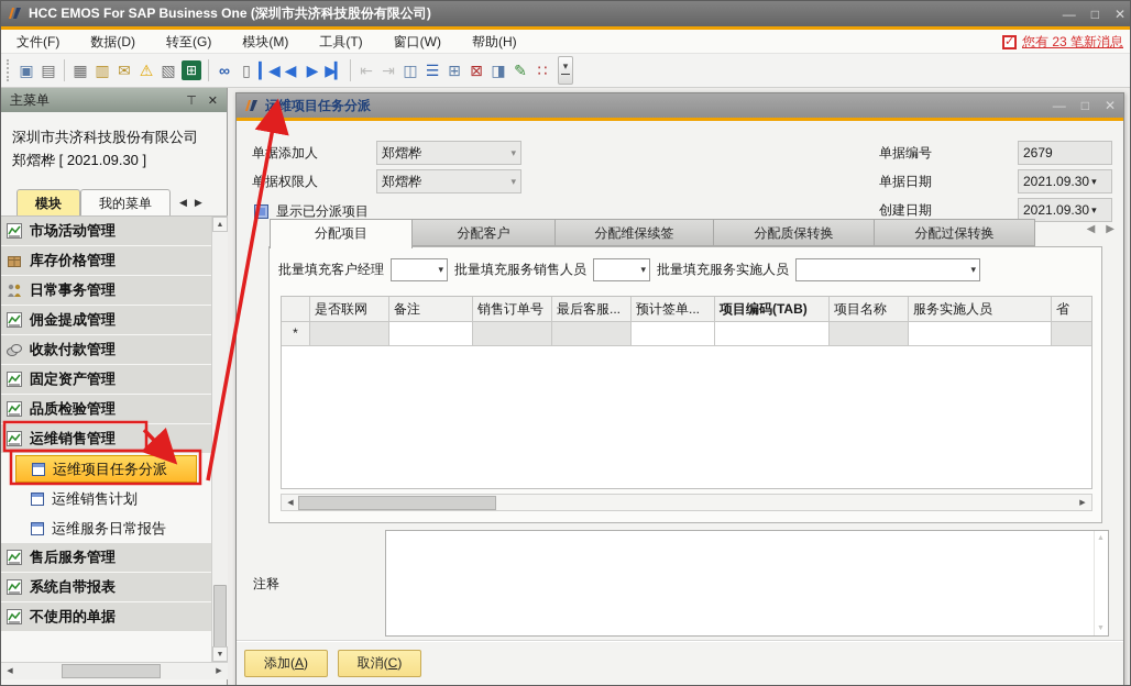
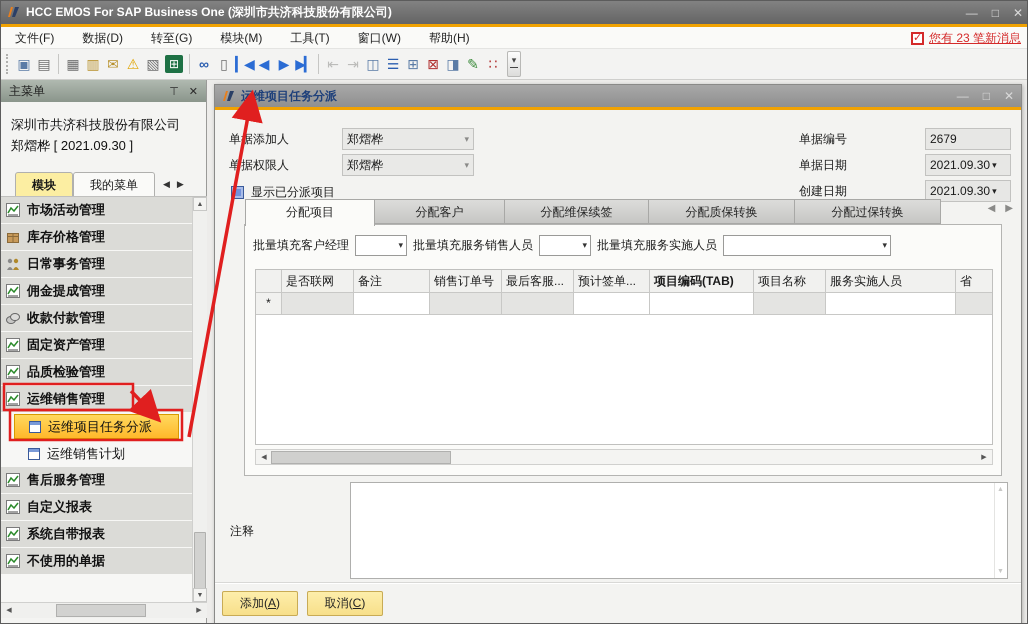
  HCC EMOS For SAP Business One (深圳市共济科技股份有限公司)
  —
  □
  ✕
  文件(F)
  数据(D)
  转至(G)
  模块(M)
  工具(T)
  窗口(W)
  帮助(H)
  ✓
  您有 23 笔新消息
  ▣
  ▤
  ▦
  ▥
  ✉
  ⚠
  ▧
  ⊞
  ∞
  ▯
  ▎◀
  ◀
  ▶
  ▶▎
  ⇤
  ⇥
  ◫
  ☰
  ⊞
  ⊠
  ◨
  ✎
  ∷
  ▾
  主菜单
  ⊤
  ✕
  深圳市共济科技股份有限公司
  郑熠桦 [ 2021.09.30 ]
  模块
  我的菜单
  ◀
  ▶
  市场活动管理
  库存价格管理
  日常事务管理
  佣金提成管理
  收款付款管理
  固定资产管理
  品质检验管理
  运维销售管理
  运维项目任务分派
  运维销售计划
- 运维服务日常报告
  售后服务管理
+ 自定义报表
  系统自带报表
  不使用的单据
  运维项目任务分派
  —
  □
  ✕
  单据添加人
  郑熠桦
  ▾
  单据权限人
  郑熠桦
  ▾
  显示已分派项目
  单据编号
  2679
  单据日期
  2021.09.30
  ▾
  创建日期
  2021.09.30
  ▾
  分配项目
  分配客户
  分配维保续签
  分配质保转换
  分配过保转换
  ◀
  ▶
  批量填充客户经理
  ▾
  批量填充服务销售人员
  ▾
  批量填充服务实施人员
  ▾
  是否联网
  备注
  销售订单号
  最后客服...
  预计签单...
  项目编码(TAB)
  项目名称
  服务实施人员
  省
  *
  注释
  添加(A)
  取消(C)
